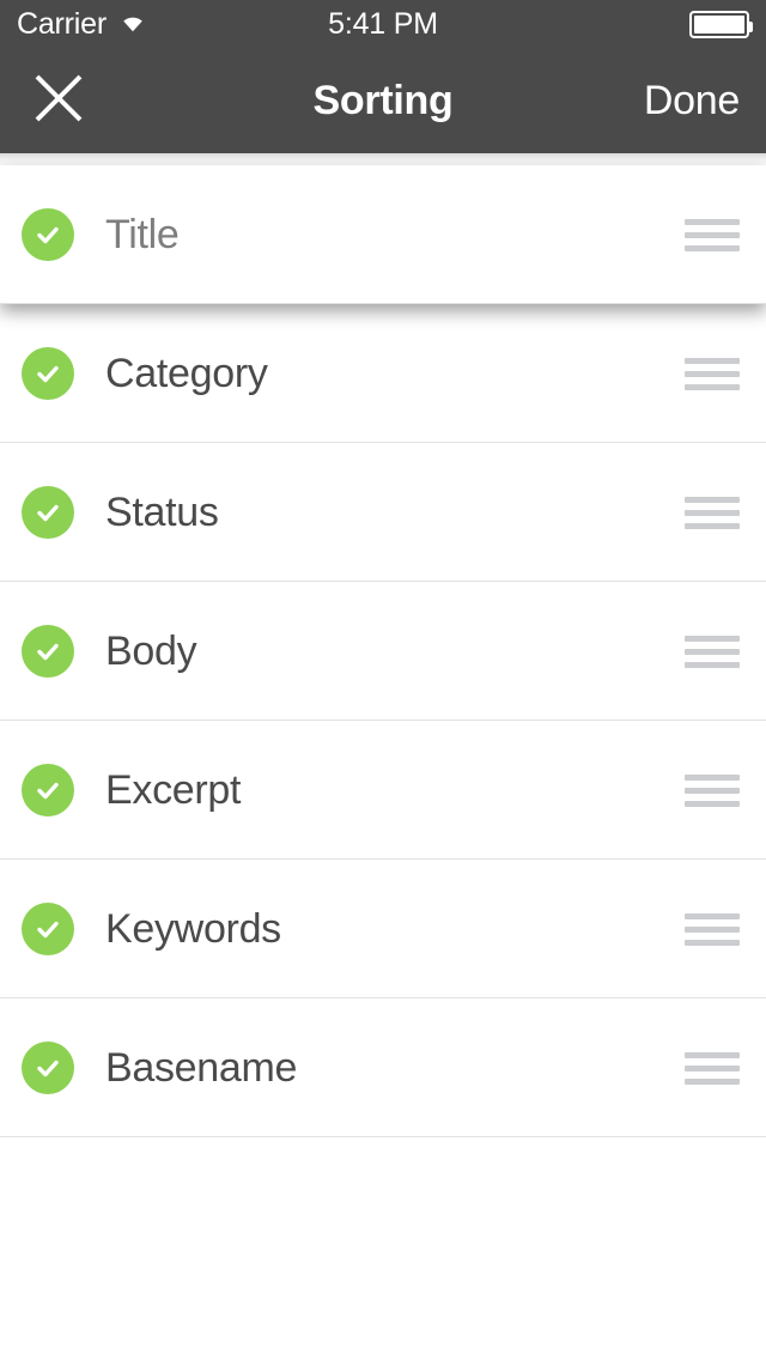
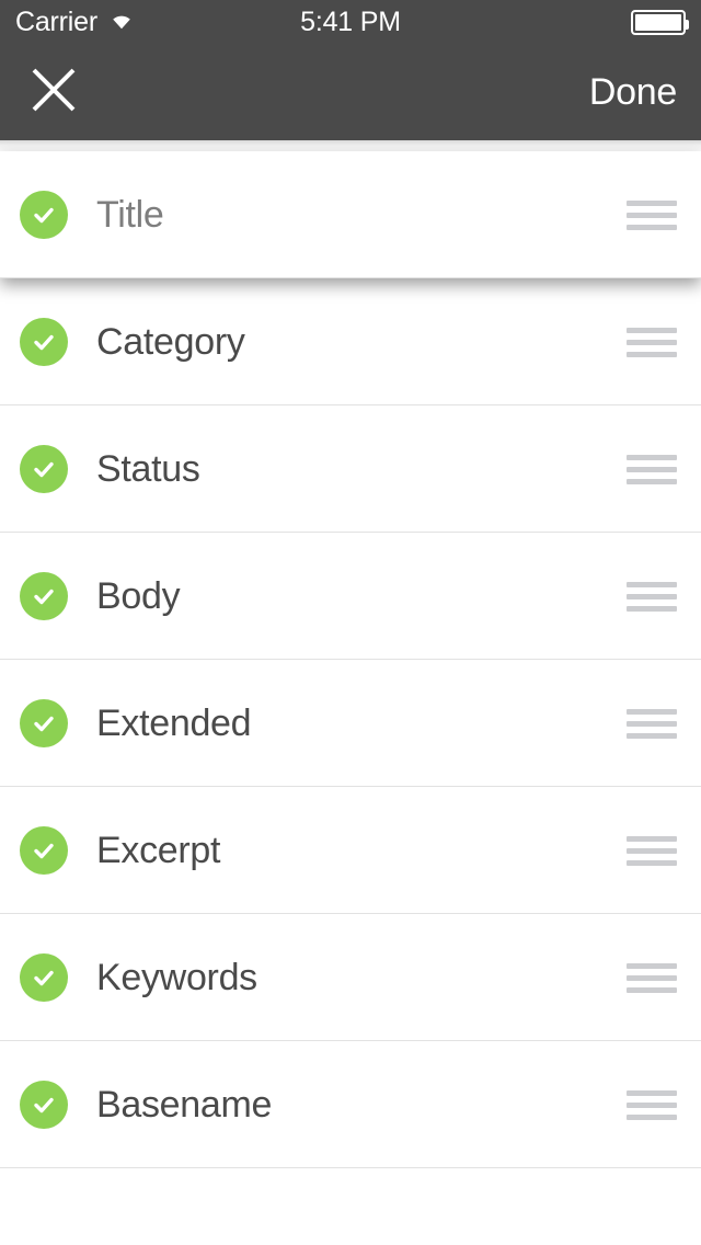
  Carrier
  5:41 PM
- Sorting
  Done
  Title
  Category
  Status
  Body
+ Extended
  Excerpt
  Keywords
  Basename
